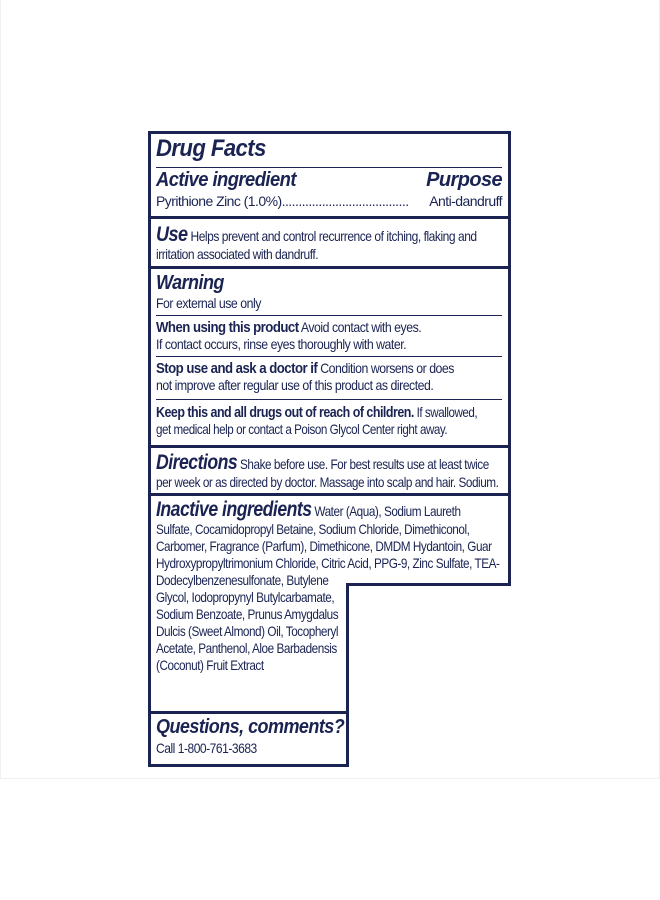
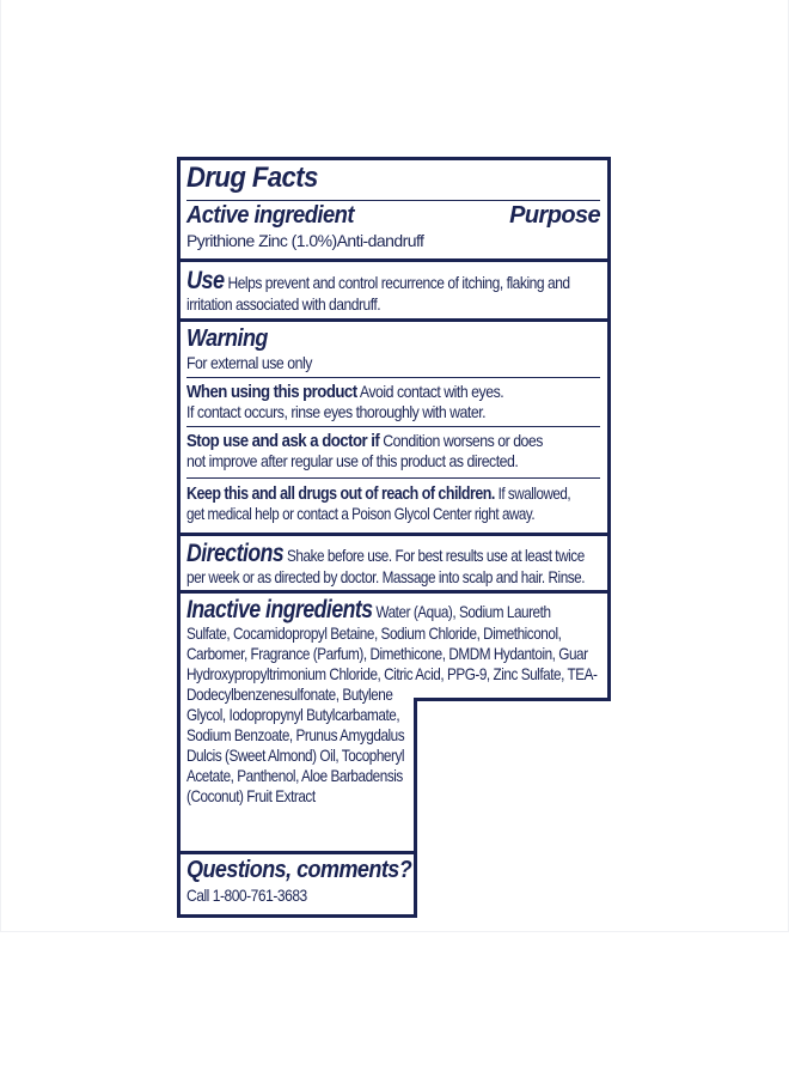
  Drug Facts
  Active ingredient
  Purpose
  Pyrithione Zinc (1.0%)
- ......................................
  Anti-dandruff
  Use Helps prevent and control recurrence of itching, flaking and
  irritation associated with dandruff.
  Warning
  For external use only
  When using this product Avoid contact with eyes.
  If contact occurs, rinse eyes thoroughly with water.
  Stop use and ask a doctor if Condition worsens or does
  not improve after regular use of this product as directed.
  Keep this and all drugs out of reach of children. If swallowed,
  get medical help or contact a Poison Glycol Center right away.
  Directions Shake before use. For best results use at least twice
- per week or as directed by doctor. Massage into scalp and hair. Sodium.
+ per week or as directed by doctor. Massage into scalp and hair. Rinse.
  Inactive ingredients Water (Aqua), Sodium Laureth
  Sulfate, Cocamidopropyl Betaine, Sodium Chloride, Dimethiconol,
  Carbomer, Fragrance (Parfum), Dimethicone, DMDM Hydantoin, Guar
  Hydroxypropyltrimonium Chloride, Citric Acid, PPG-9, Zinc Sulfate, TEA-
  Dodecylbenzenesulfonate, Butylene
  Glycol, Iodopropynyl Butylcarbamate,
  Sodium Benzoate, Prunus Amygdalus
  Dulcis (Sweet Almond) Oil, Tocopheryl
  Acetate, Panthenol, Aloe Barbadensis
  (Coconut) Fruit Extract
  Questions, comments?
  Call 1-800-761-3683
